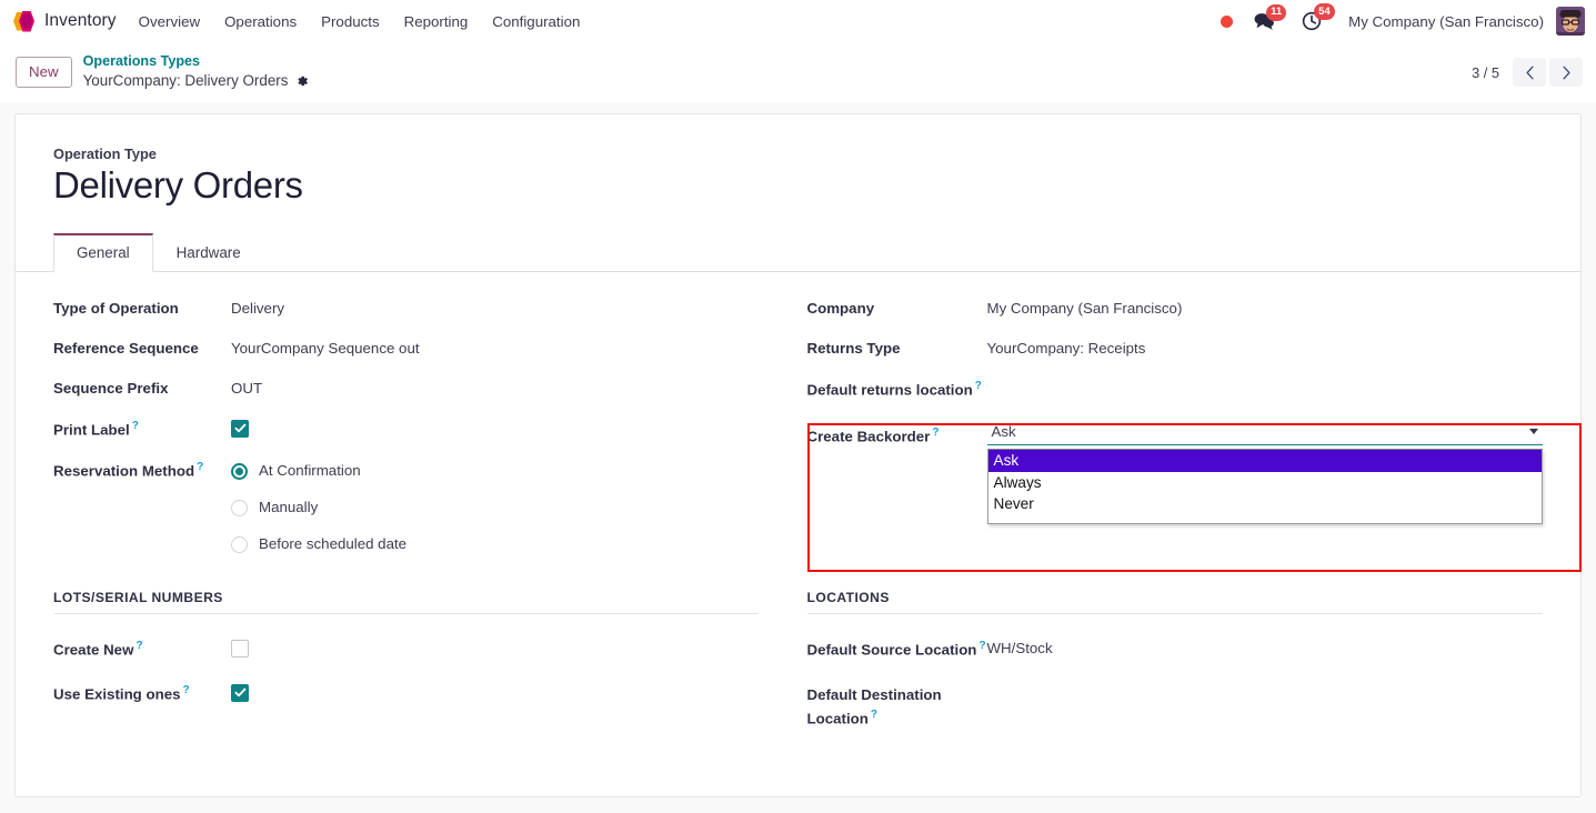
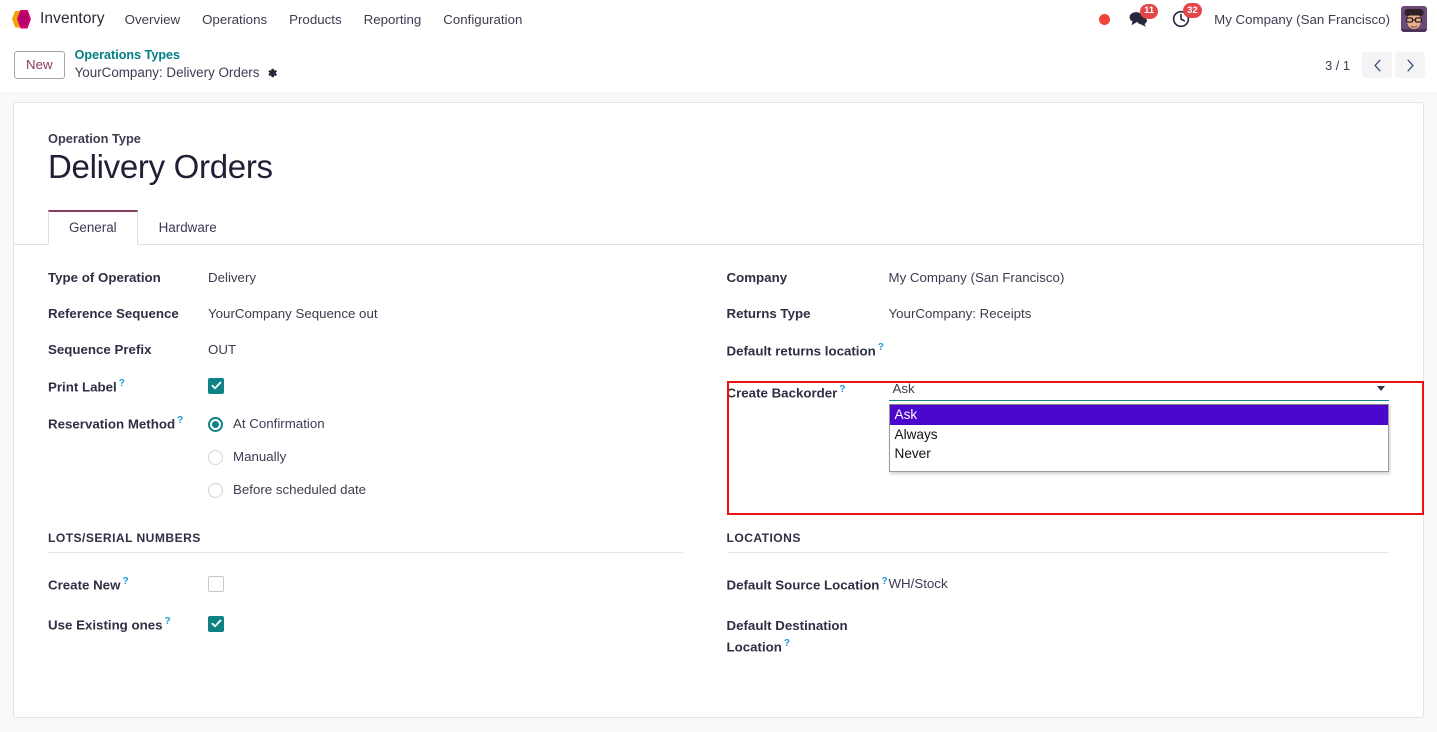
  Inventory
  Overview
  Operations
  Products
  Reporting
  Configuration
  11
- 54
+ 32
  My Company (San Francisco)
  New
  Operations Types
  YourCompany: Delivery Orders
- 3 / 5
+ 3 / 1
  Operation Type
  Delivery Orders
  General
  Hardware
  Type of Operation
  Delivery
  Reference Sequence
  YourCompany Sequence out
  Sequence Prefix
  OUT
  Print Label ?
  Reservation Method ?
  At Confirmation
  Manually
  Before scheduled date
  Company
  My Company (San Francisco)
  Returns Type
  YourCompany: Receipts
  Default returns location ?
  Create Backorder ?
  Ask
  Ask
  Always
  Never
  LOTS/SERIAL NUMBERS
  Create New ?
  Use Existing ones ?
  LOCATIONS
  Default Source Location ?
  WH/Stock
  Default Destination Location ?
